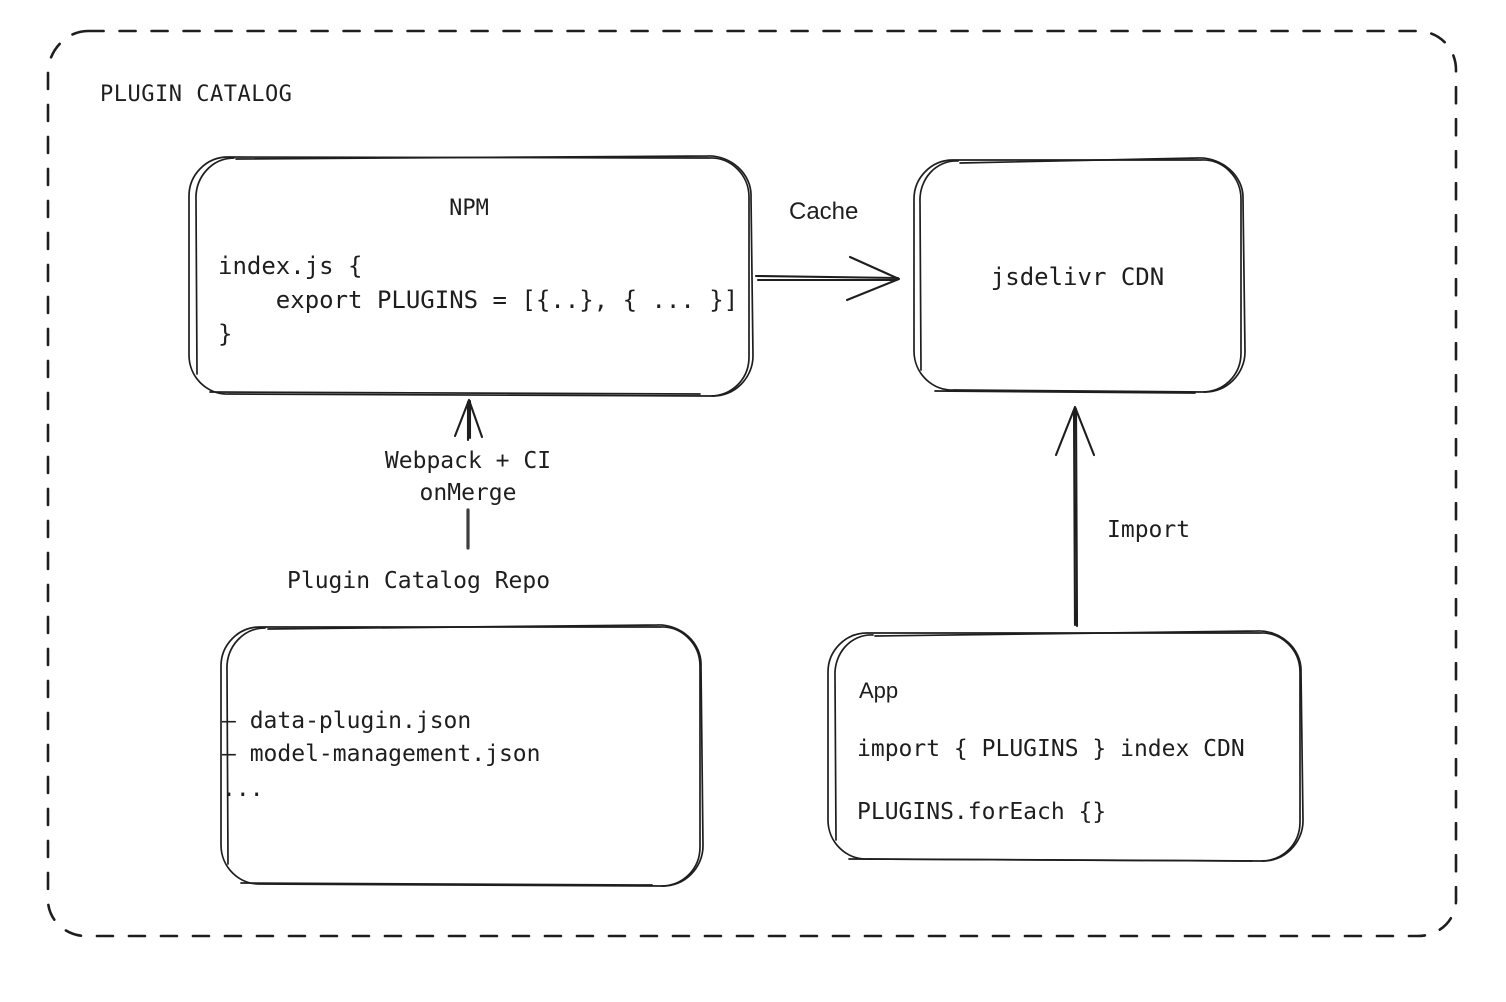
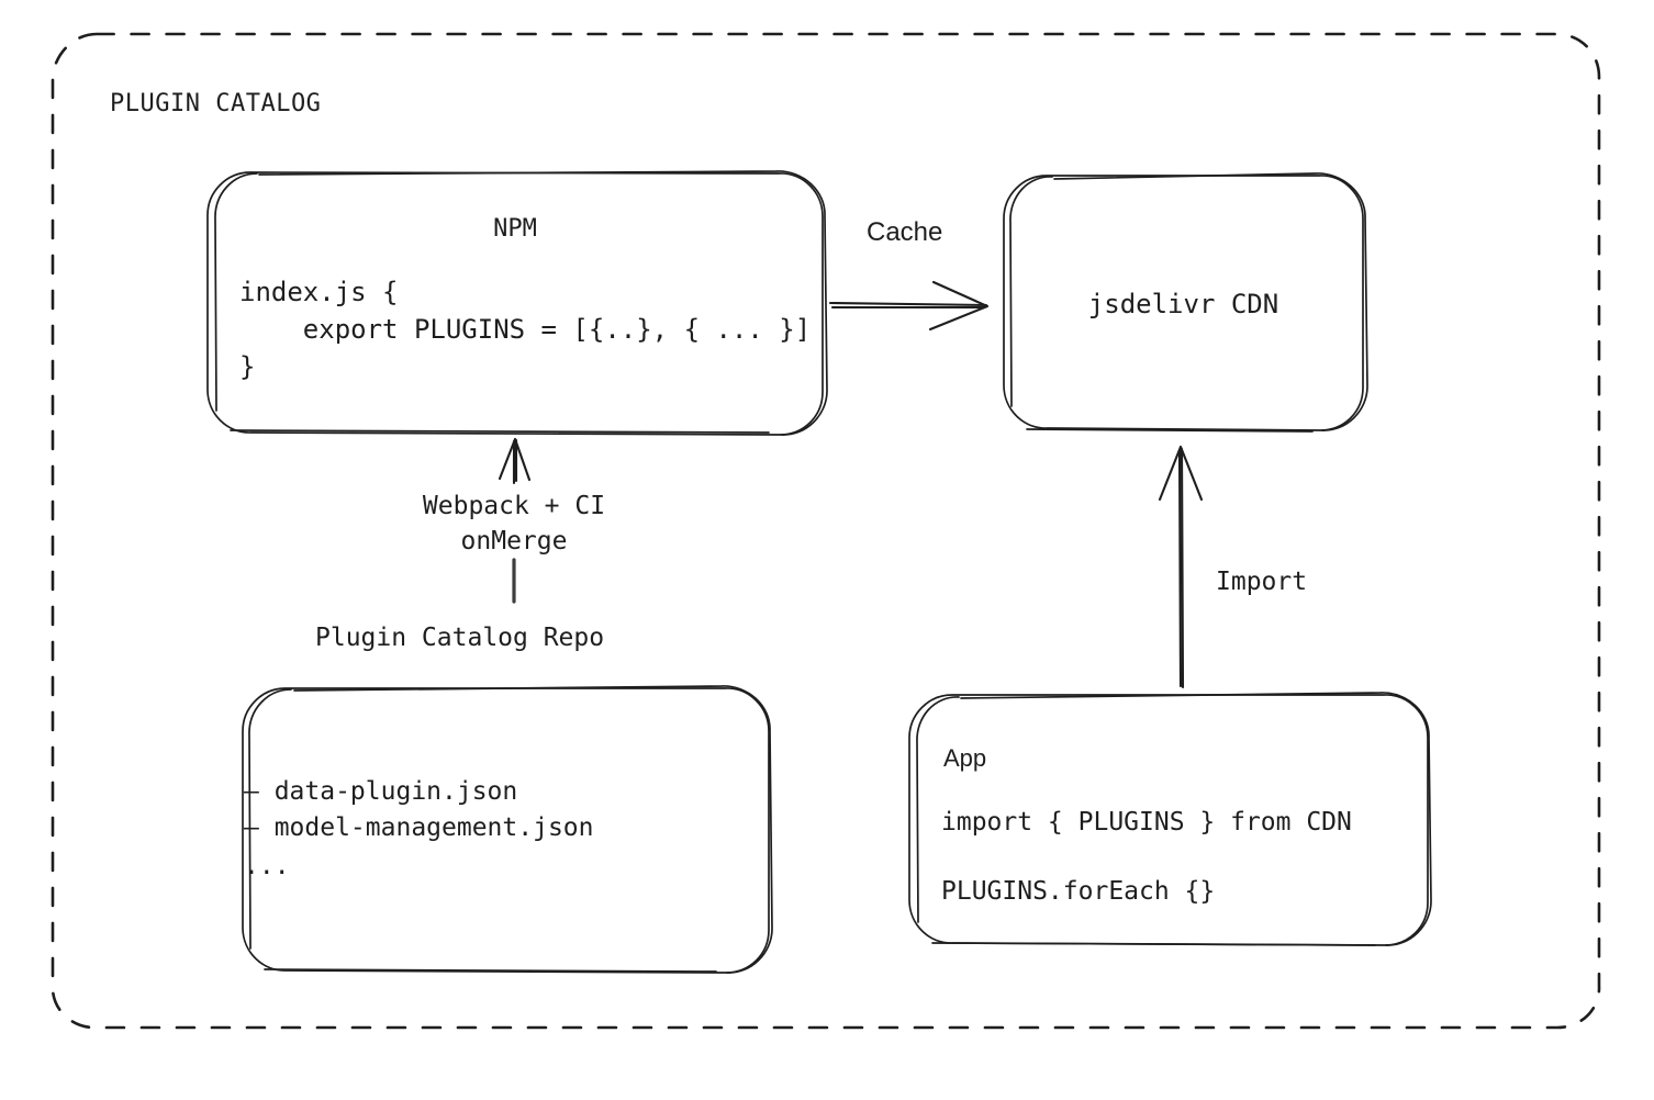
  PLUGIN CATALOG
  NPM
  index.js {
  export PLUGINS = [{..}, { ... }]
  }
  jsdelivr CDN
  Cache
  Webpack + CI
  onMerge
  Plugin Catalog Repo
  – data-plugin.json
  – model-management.json
  ...
  Import
  App
- import { PLUGINS } index CDN
+ import { PLUGINS } from CDN
  PLUGINS.forEach {}
